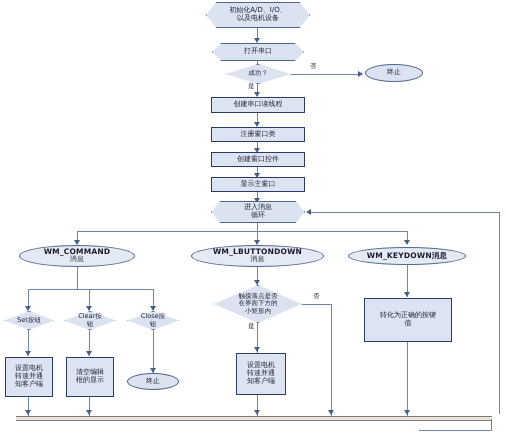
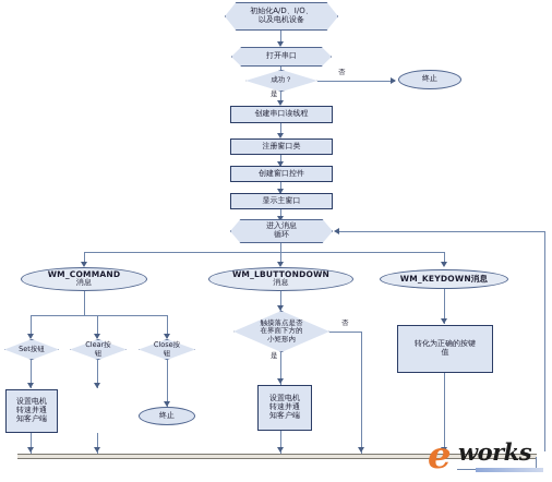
  以及电机设备
  打开串口
  成功？
  否
  终止
  是
  创建串口读线程
  注册窗口类
  创建窗口控件
  显示主窗口
  进入消息
  循环
  WM_COMMAND
  消息
  WM_LBUTTONDOWN
  消息
  WM_KEYDOWN消息
  Set按钮
  设置电机
  转速并通
  知客户端
  Clear按
  钮
- 清空编辑
- 框的显示
  Close按
  钮
  终止
  触摸落点是否
  在界面下方的
  小矩形内
  否
  是
  设置电机
  转速并通
  知客户端
  转化为正确的按键
  值
+ e
+ works
